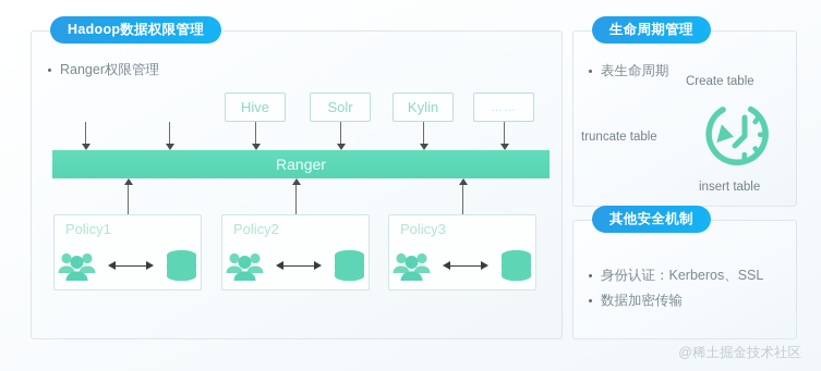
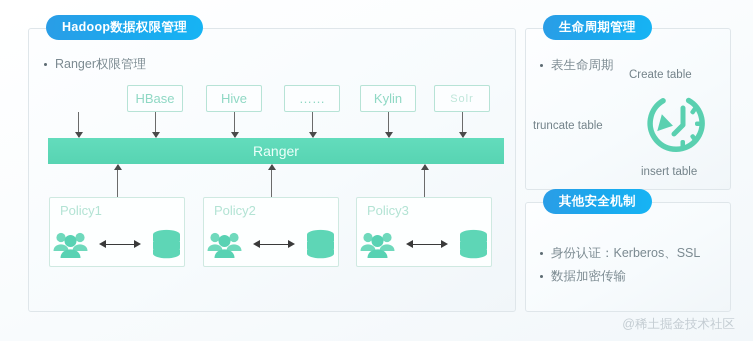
  Hadoop数据权限管理
  Ranger权限管理
+ HBase
  Hive
- Solr
+ ……
  Kylin
- ……
+ Solr
  Ranger
  Policy1
  Policy2
  Policy3
  生命周期管理
  表生命周期
  Create table
  truncate table
  insert table
  其他安全机制
  身份认证：Kerberos、SSL
  数据加密传输
  @稀土掘金技术社区
